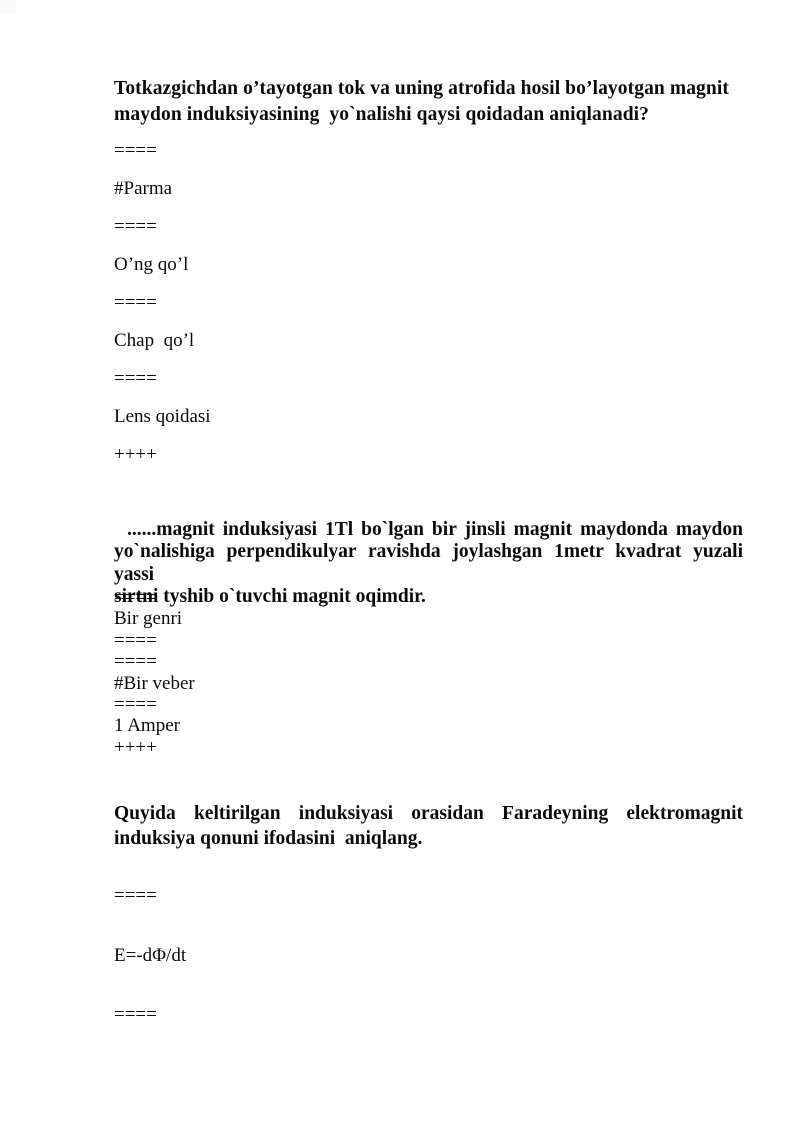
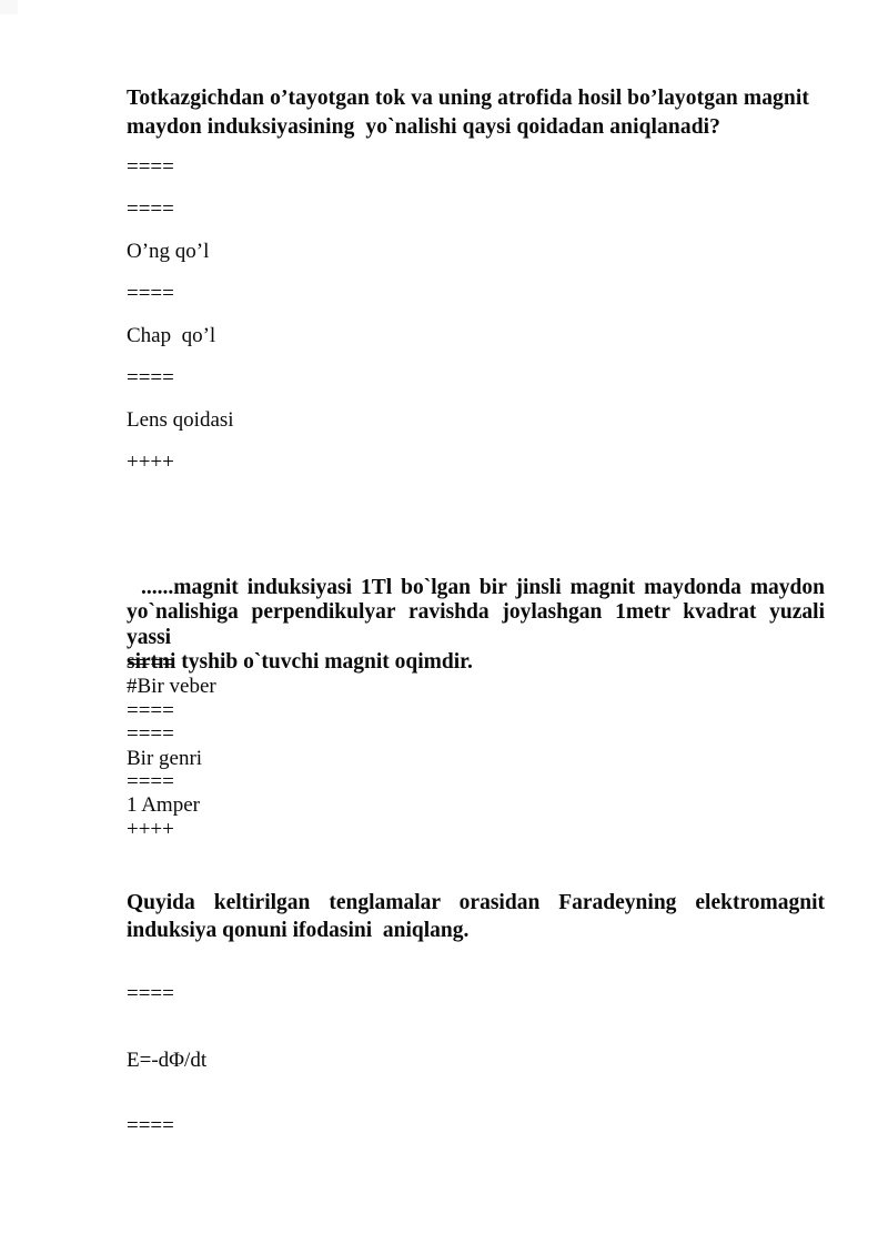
  Totkazgichdan o’tayotgan tok va uning atrofida hosil bo’layotgan magnit
  maydon induksiyasining yo`nalishi qaysi qoidadan aniqlanadi?
  ====
- #Parma
  ====
  O’ng qo’l
  ====
  Chap qo’l
  ====
  Lens qoidasi
  ++++
  ......magnit induksiyasi 1Tl bo`lgan bir jinsli magnit maydonda maydon
  yo`nalishiga perpendikulyar ravishda joylashgan 1metr kvadrat yuzali yassi
  sirtni tyshib o`tuvchi magnit oqimdir.
  ====
- Bir genri
+ #Bir veber
  ====
  ====
- #Bir veber
+ Bir genri
  ====
  1 Amper
  ++++
- Quyida keltirilgan induksiyasi orasidan Faradeyning elektromagnit
+ Quyida keltirilgan tenglamalar orasidan Faradeyning elektromagnit
  induksiya qonuni ifodasini aniqlang.
  ====
  E=-dΦ/dt
  ====
